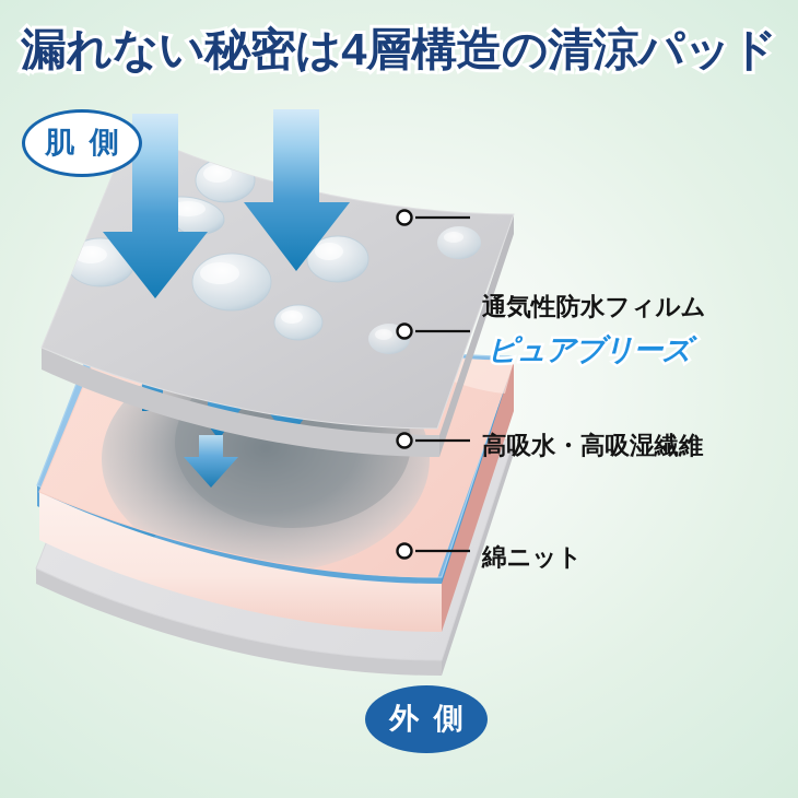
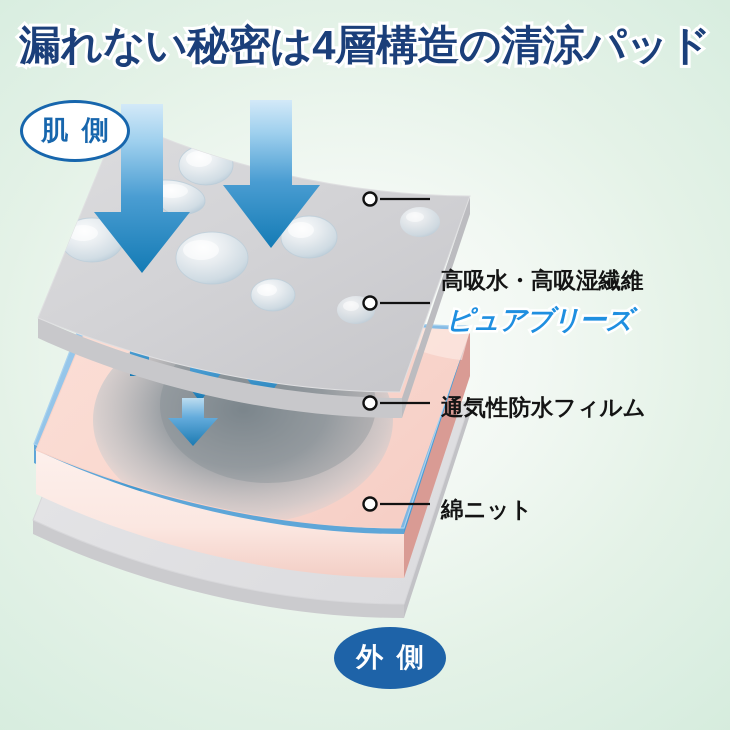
  漏れない秘密は4層構造の清涼パッド
  肌 側
  外 側
- 通気性防水フィルム
+ 高吸水・高吸湿繊維
  ピュアブリーズ
- 高吸水・高吸湿繊維
+ 通気性防水フィルム
  綿ニット
